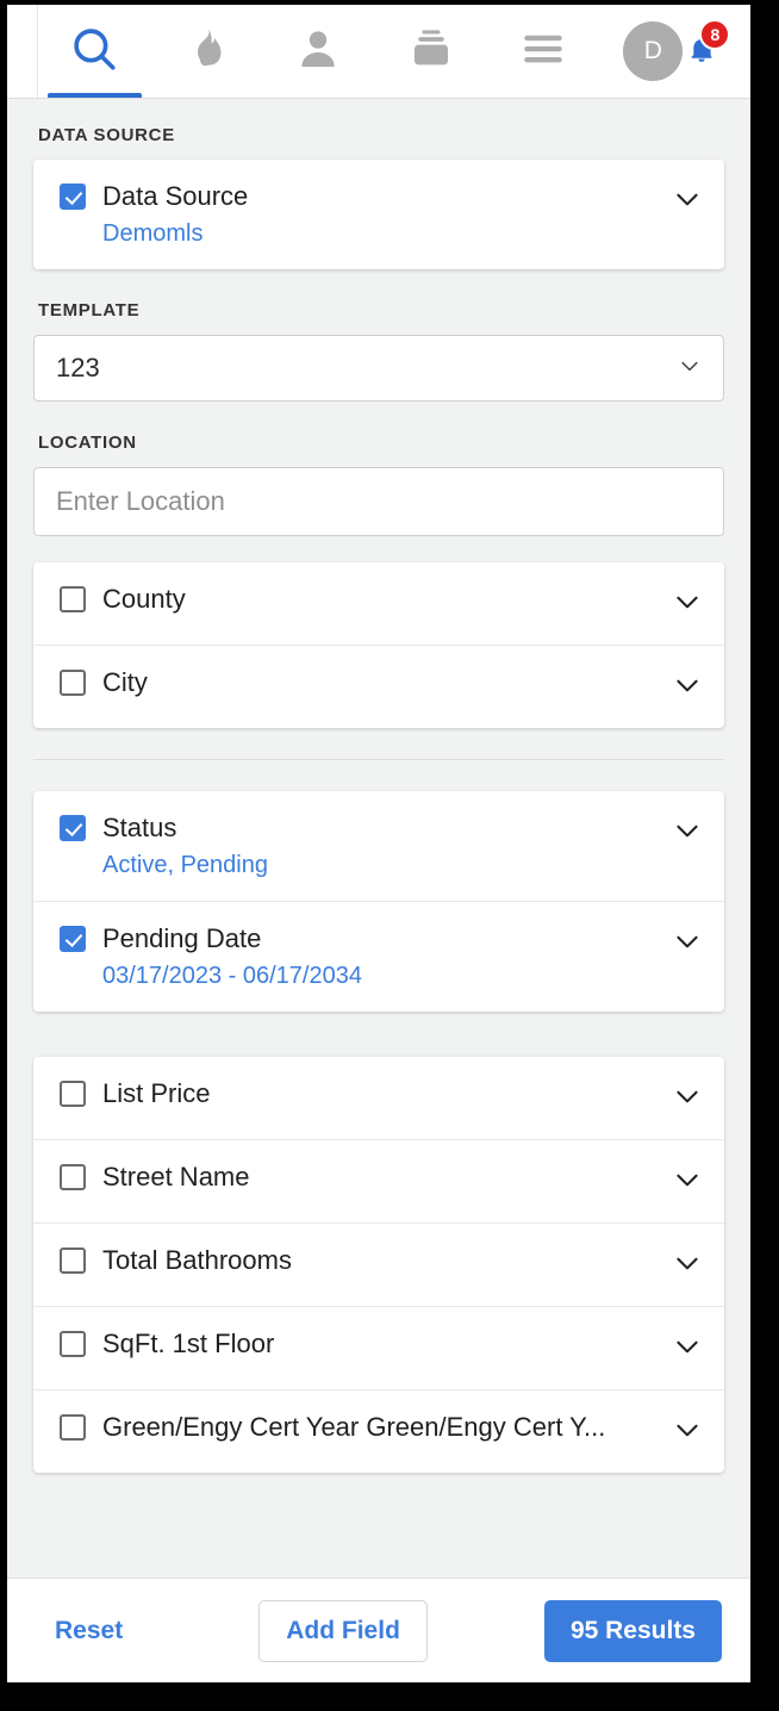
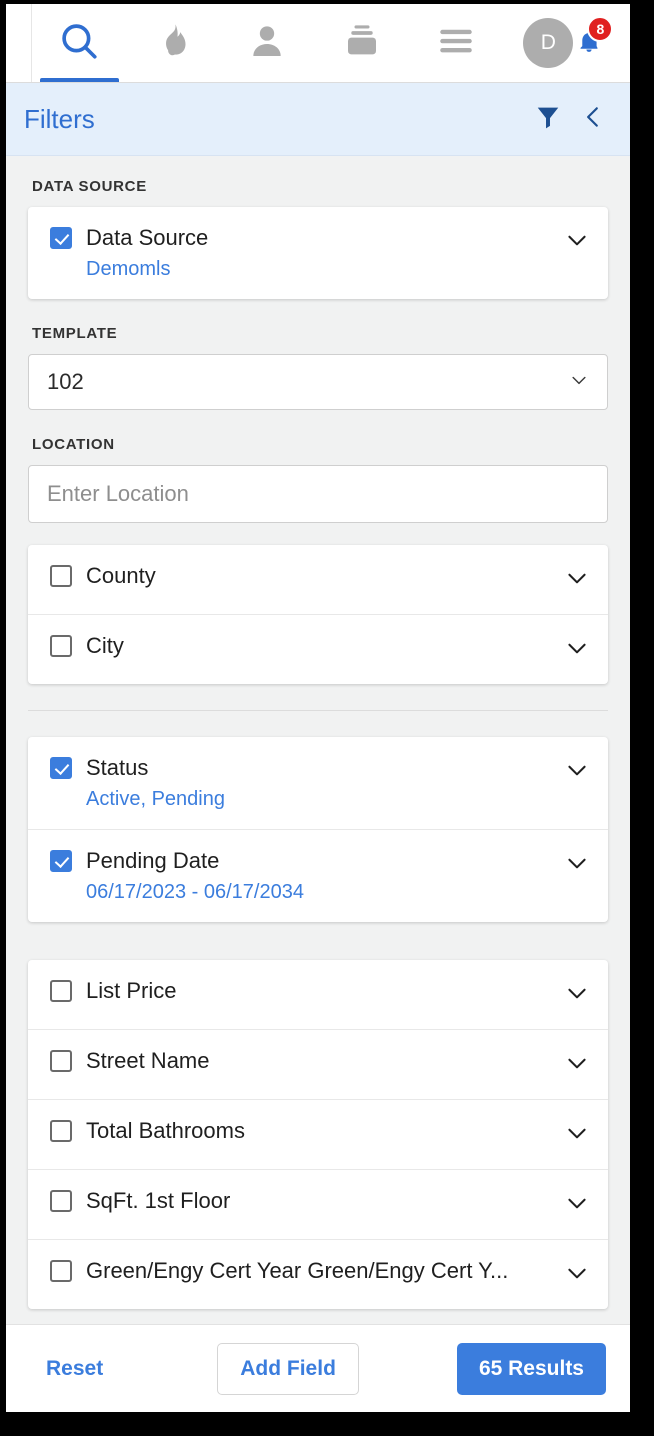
  D
  8
+ Filters
  DATA SOURCE
  Data Source
  Demomls
  TEMPLATE
- 123
+ 102
  LOCATION
  Enter Location
  County
  City
  Status
  Active, Pending
  Pending Date
- 03/17/2023 - 06/17/2034
+ 06/17/2023 - 06/17/2034
  List Price
  Street Name
  Total Bathrooms
  SqFt. 1st Floor
  Green/Engy Cert Year Green/Engy Cert Y...
  Reset
  Add Field
- 95 Results
+ 65 Results
